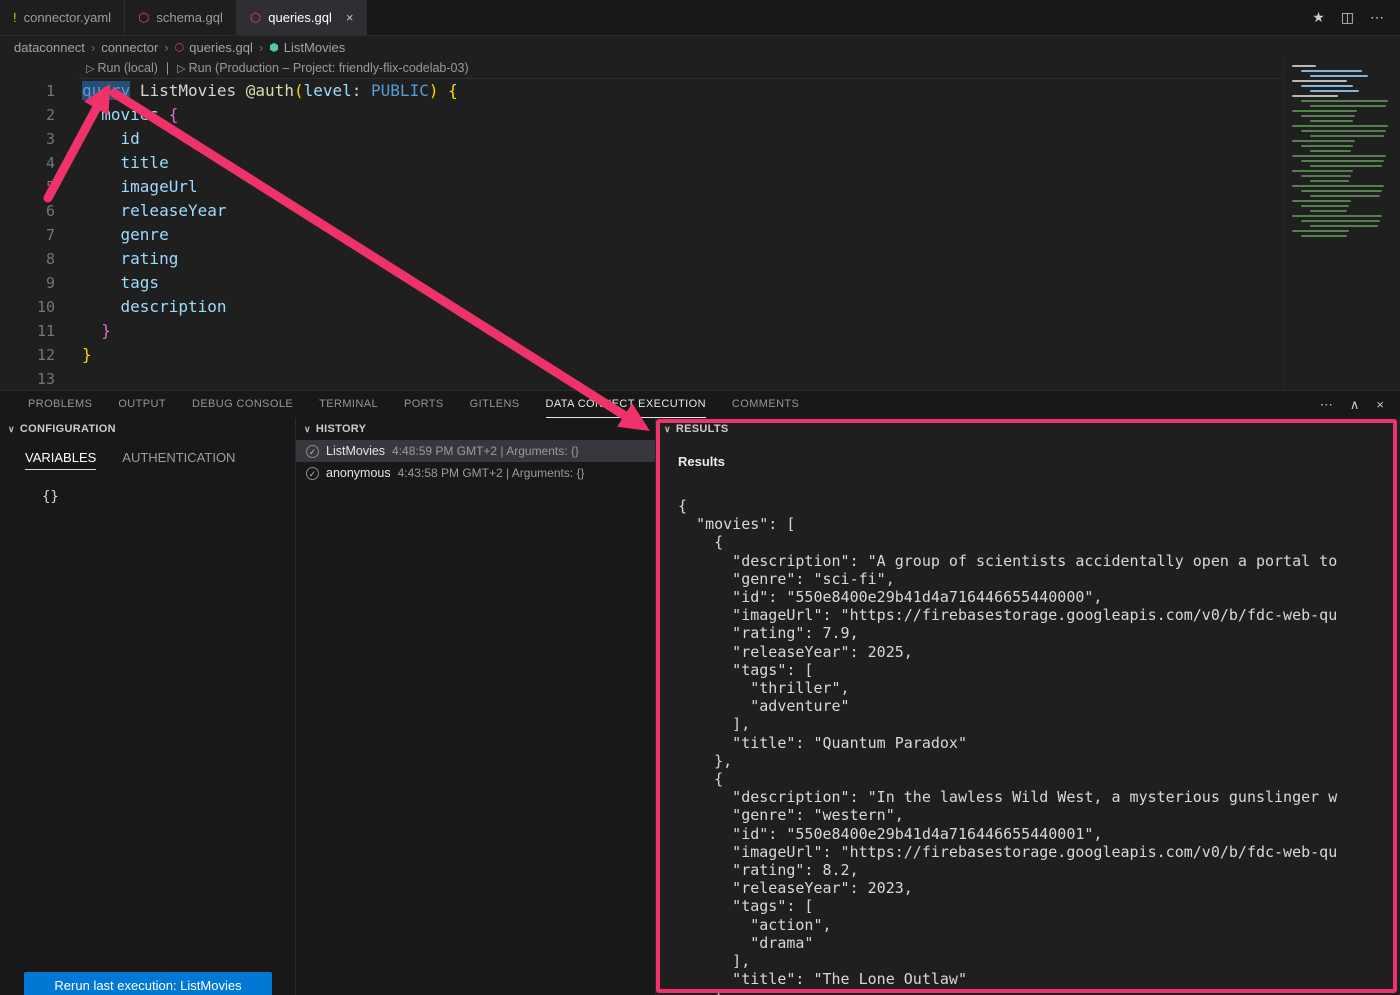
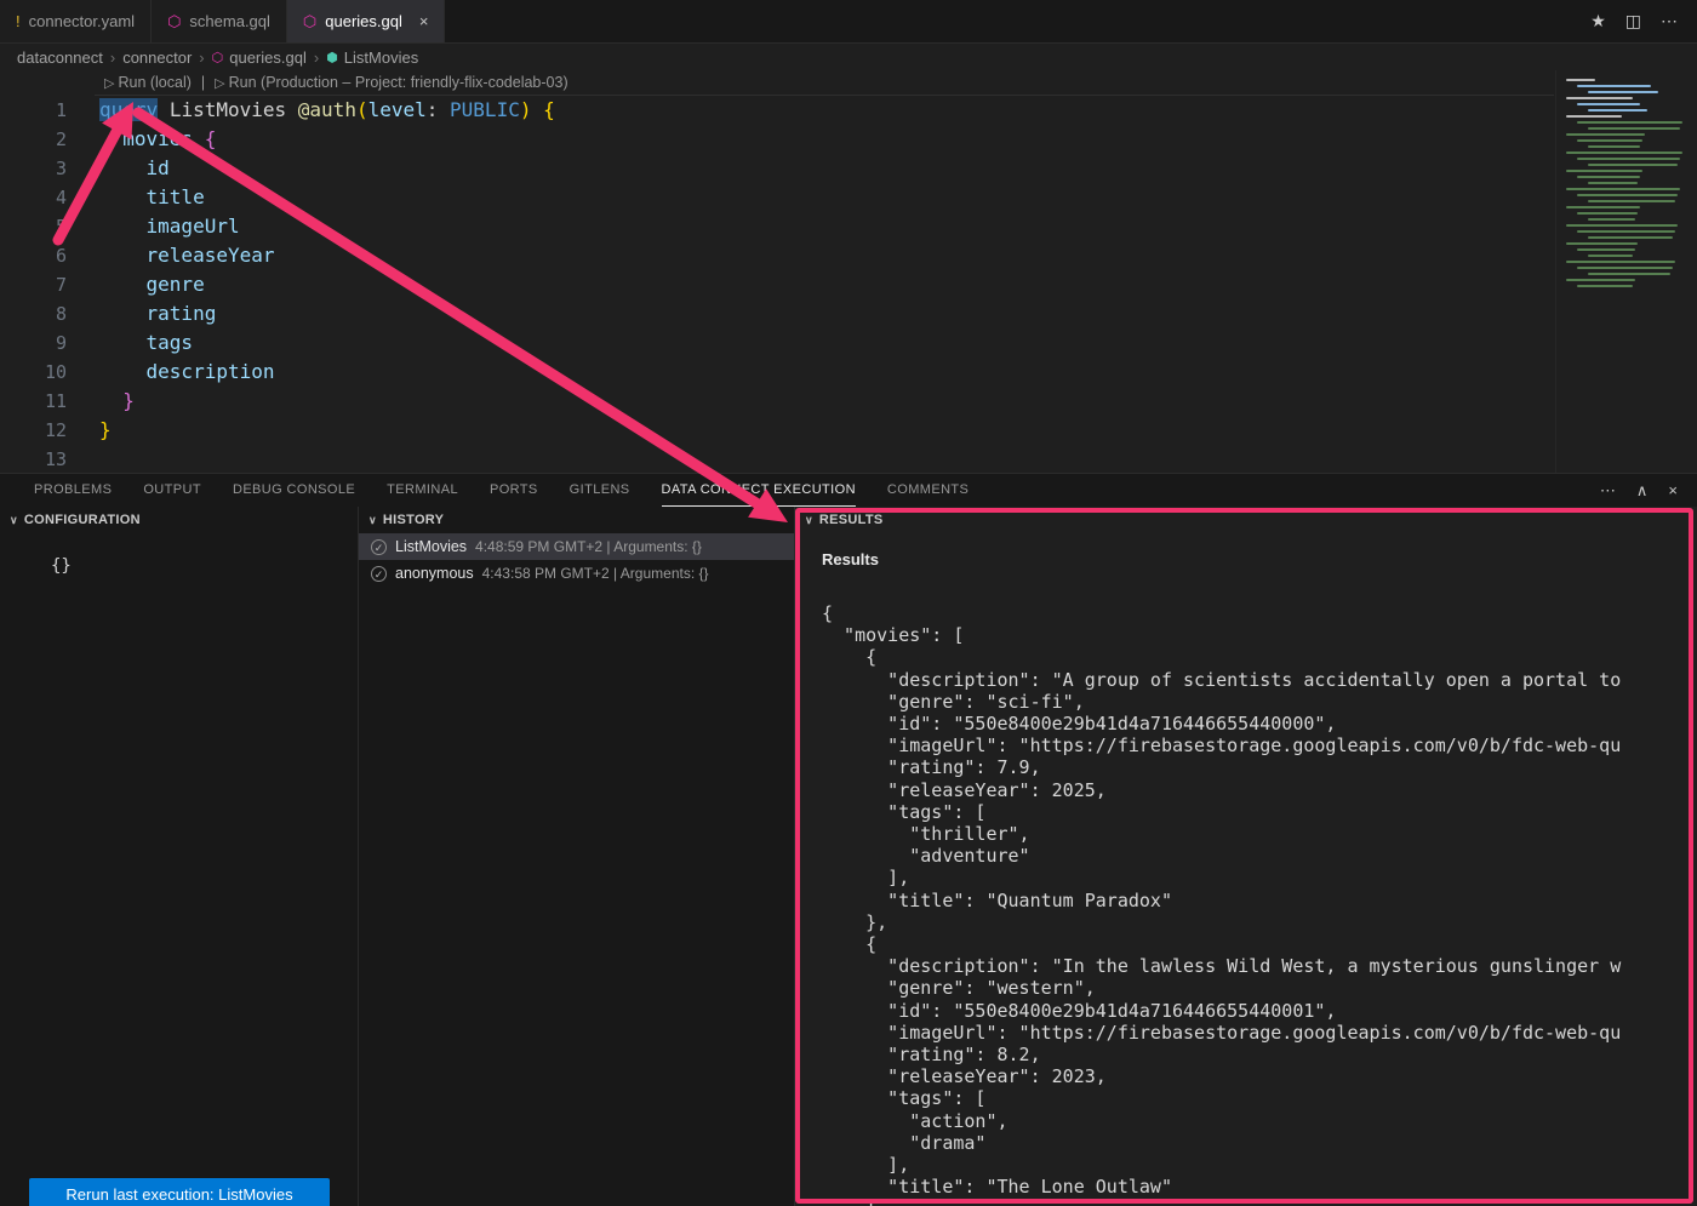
  !
  connector.yaml
  ⬡
  schema.gql
  ⬡
  queries.gql
  ×
  ★
  ◫
  ⋯
  dataconnect
  ›
  connector
  ›
  ⬡
  queries.gql
  ›
  ⬢
  ListMovies
  ▷
  Run (local)
  |
  ▷
  Run (Production – Project: friendly-flix-codelab-03)
  1
  quy ListMovies @auth(level: PUBLIC) {
  2
  movi {
  3
  id
  4
  title
  imageUrl
  6
  releaseYear
  7
  genre
  8
  rating
  9
  tags
  10
  description
  11
  }
  12
  }
  13
  PROBLEMS
  OUTPUT
  DEBUG CONSOLE
  TERMINAL
  PORTS
  GITLENS
  DATA COECT EXECUTION
  COMMENTS
  ⋯
  ∧
  ×
  ∨
  CONFIGURATION
- VARIABLES
- AUTHENTICATION
  {}
  Rerun last execution: ListMovies
  ∨
  HISTORY
  ✓
  ListMovies
  4:48:59 PM GMT+2 | Arguments: {}
  ✓
  anonymous
  4:43:58 PM GMT+2 | Arguments: {}
  ∨
  RESULTS
  Results
  {
  "movies": [
  {
  "description": "A group of scientists accidentally open a portal to
  "genre": "sci-fi",
  "id": "550e8400e29b41d4a716446655440000",
  "imageUrl": "https://firebasestorage.googleapis.com/v0/b/fdc-web-qu
  "rating": 7.9,
  "releaseYear": 2025,
  "tags": [
  "thriller",
  "adventure"
  ],
  "title": "Quantum Paradox"
  },
  {
  "description": "In the lawless Wild West, a mysterious gunslinger w
  "genre": "western",
  "id": "550e8400e29b41d4a716446655440001",
  "imageUrl": "https://firebasestorage.googleapis.com/v0/b/fdc-web-qu
  "rating": 8.2,
  "releaseYear": 2023,
  "tags": [
  "action",
  "drama"
  ],
  "title": "The Lone Outlaw"
